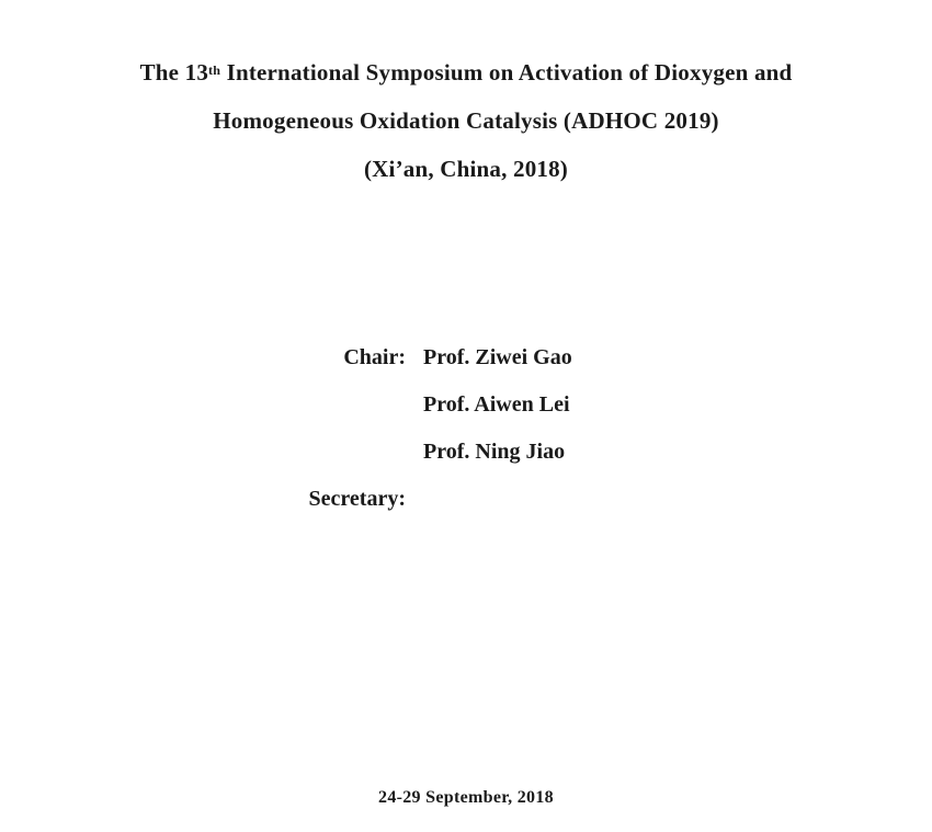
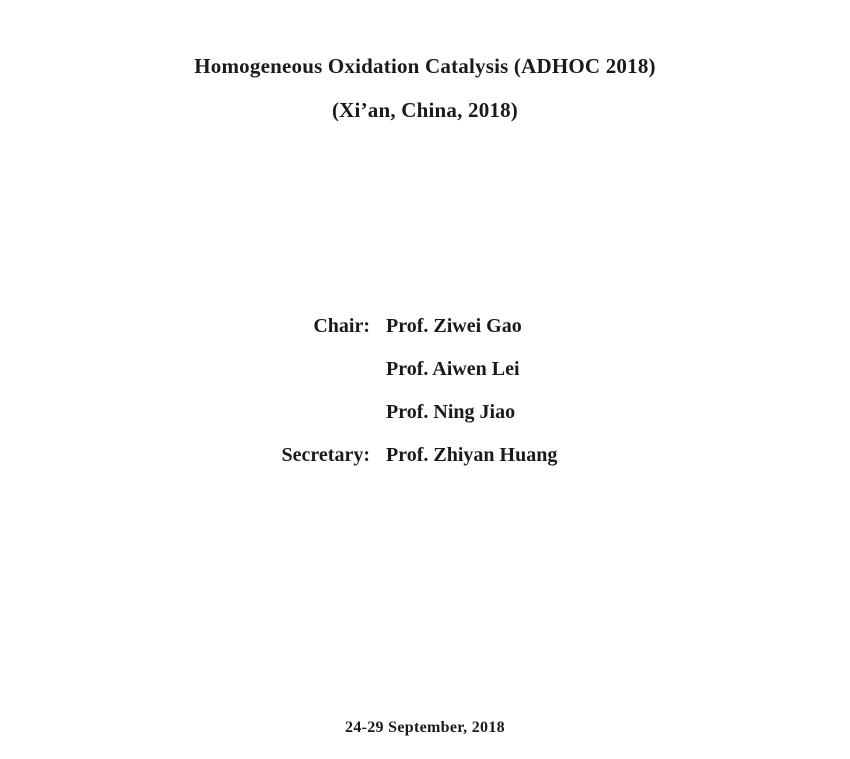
- The 13th International Symposium on Activation of Dioxygen and
- Homogeneous Oxidation Catalysis (ADHOC 2019)
+ Homogeneous Oxidation Catalysis (ADHOC 2018)
  (Xi’an, China, 2018)
  Chair:
  Prof. Ziwei Gao
  Prof. Aiwen Lei
  Prof. Ning Jiao
  Secretary:
+ Prof. Zhiyan Huang
  24-29 September, 2018
